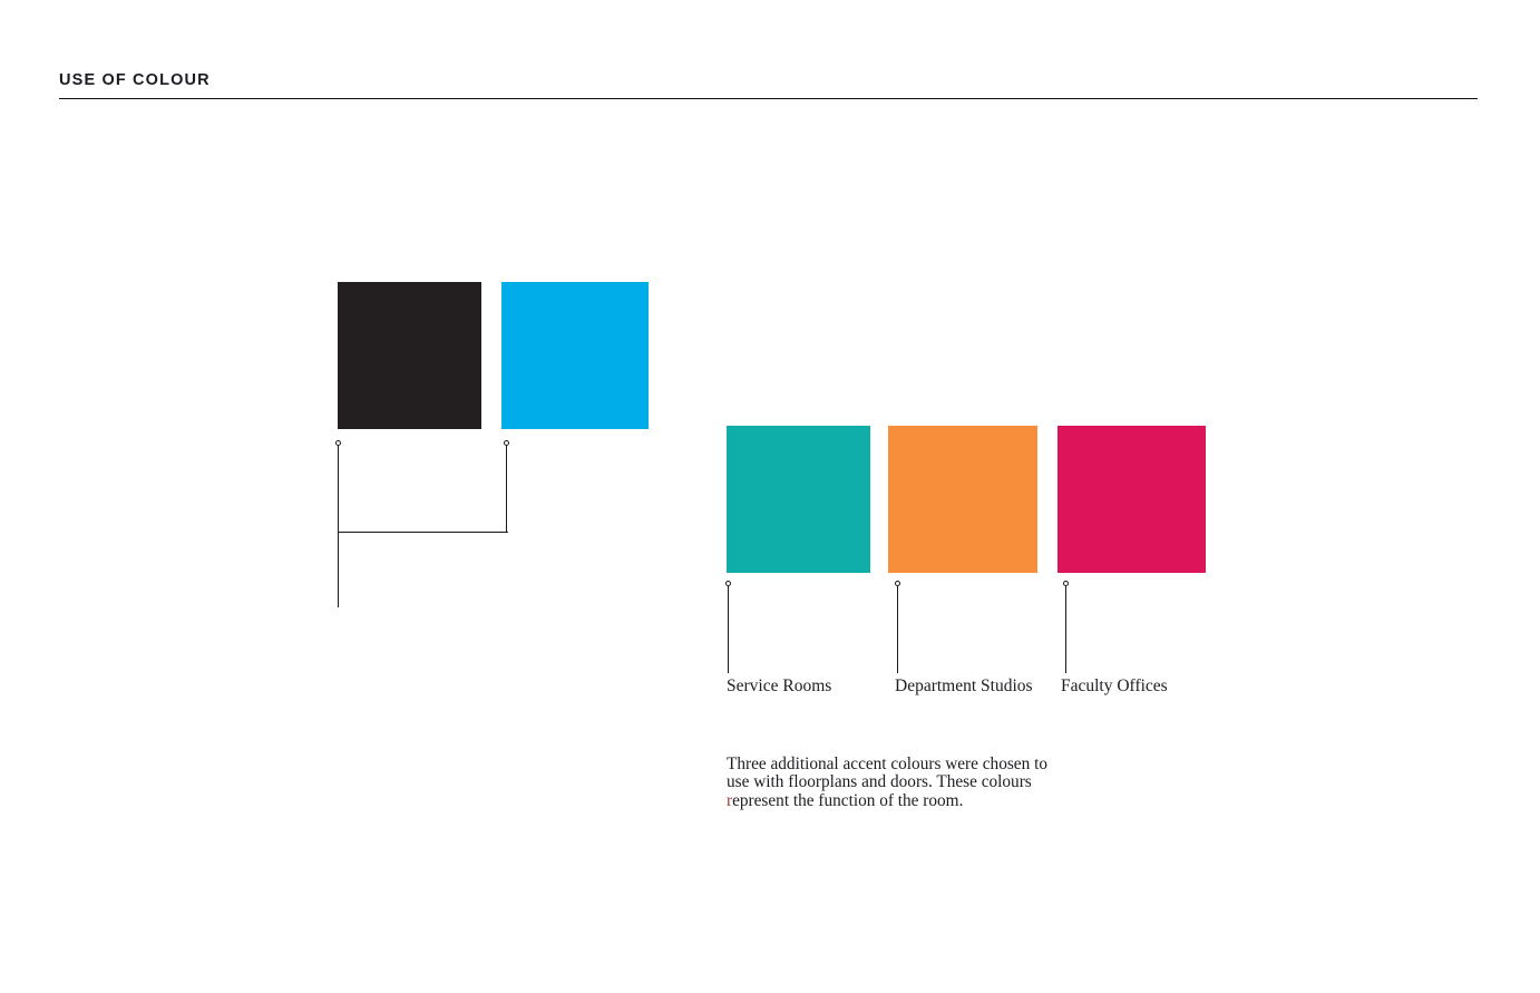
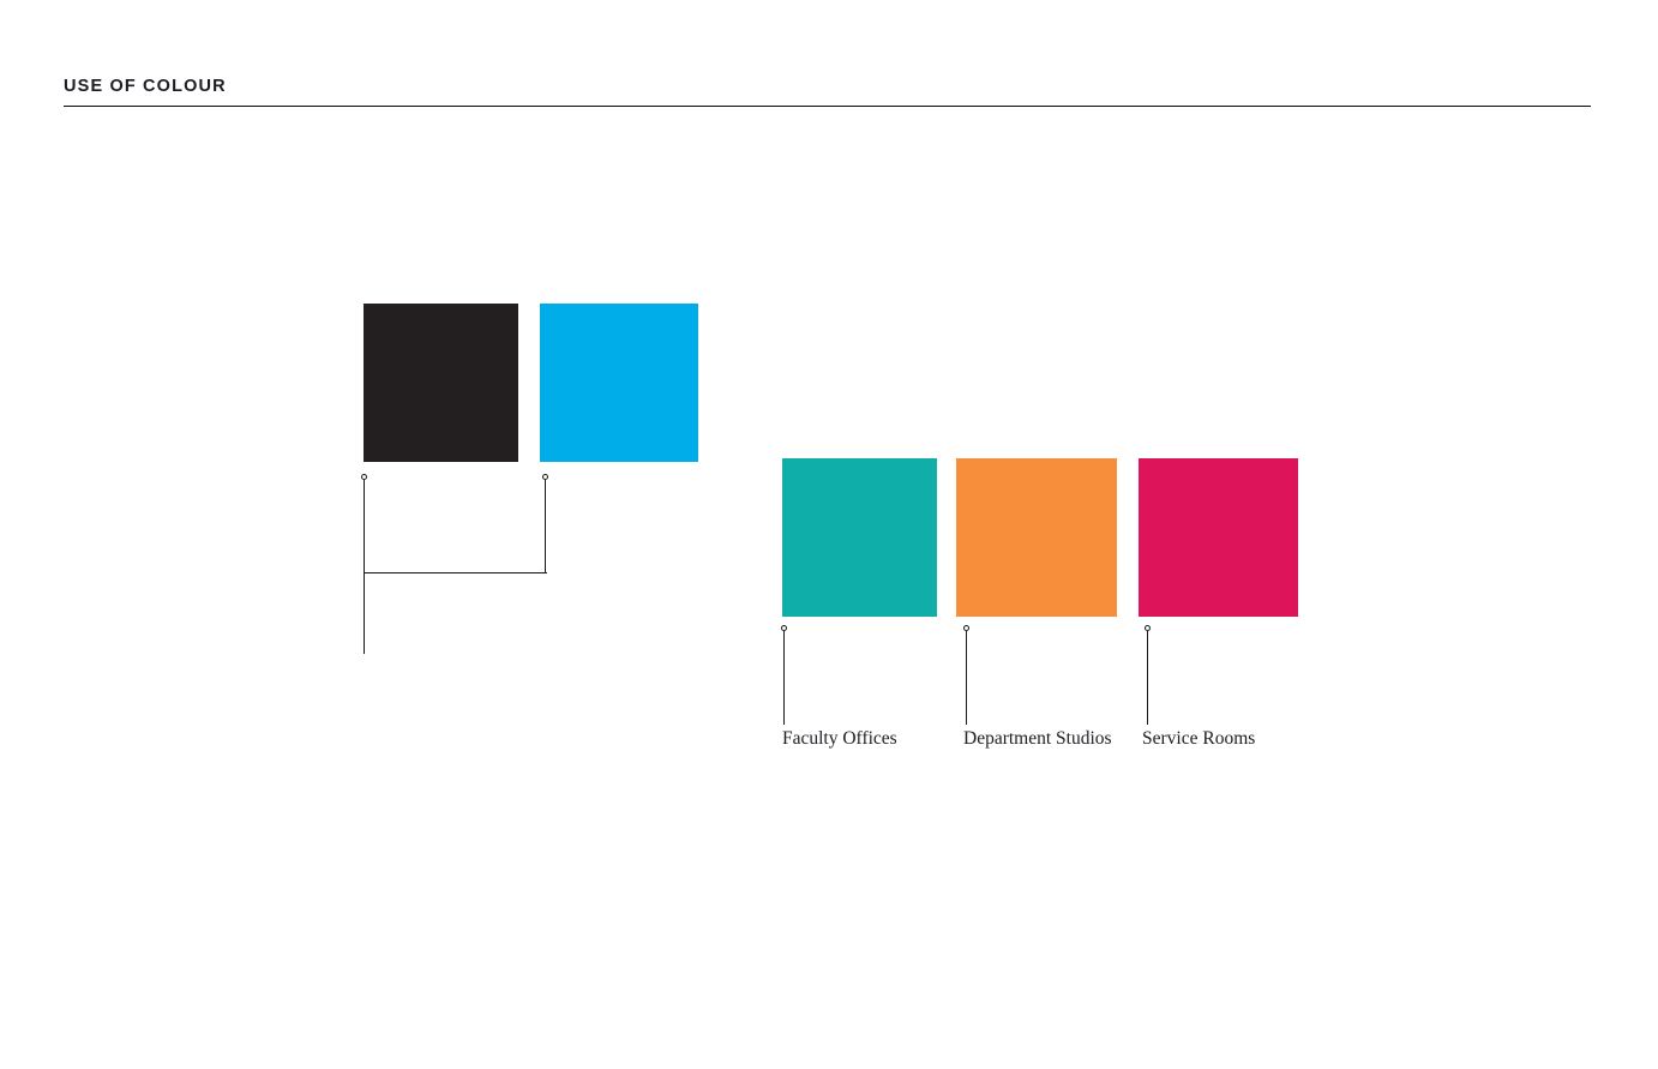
  USE OF COLOUR
- Service Rooms
+ Faculty Offices
  Department Studios
- Faculty Offices
+ Service Rooms
- Three additional accent colours were chosen to
- use with floorplans and doors. These colours
- represent the function of the room.
